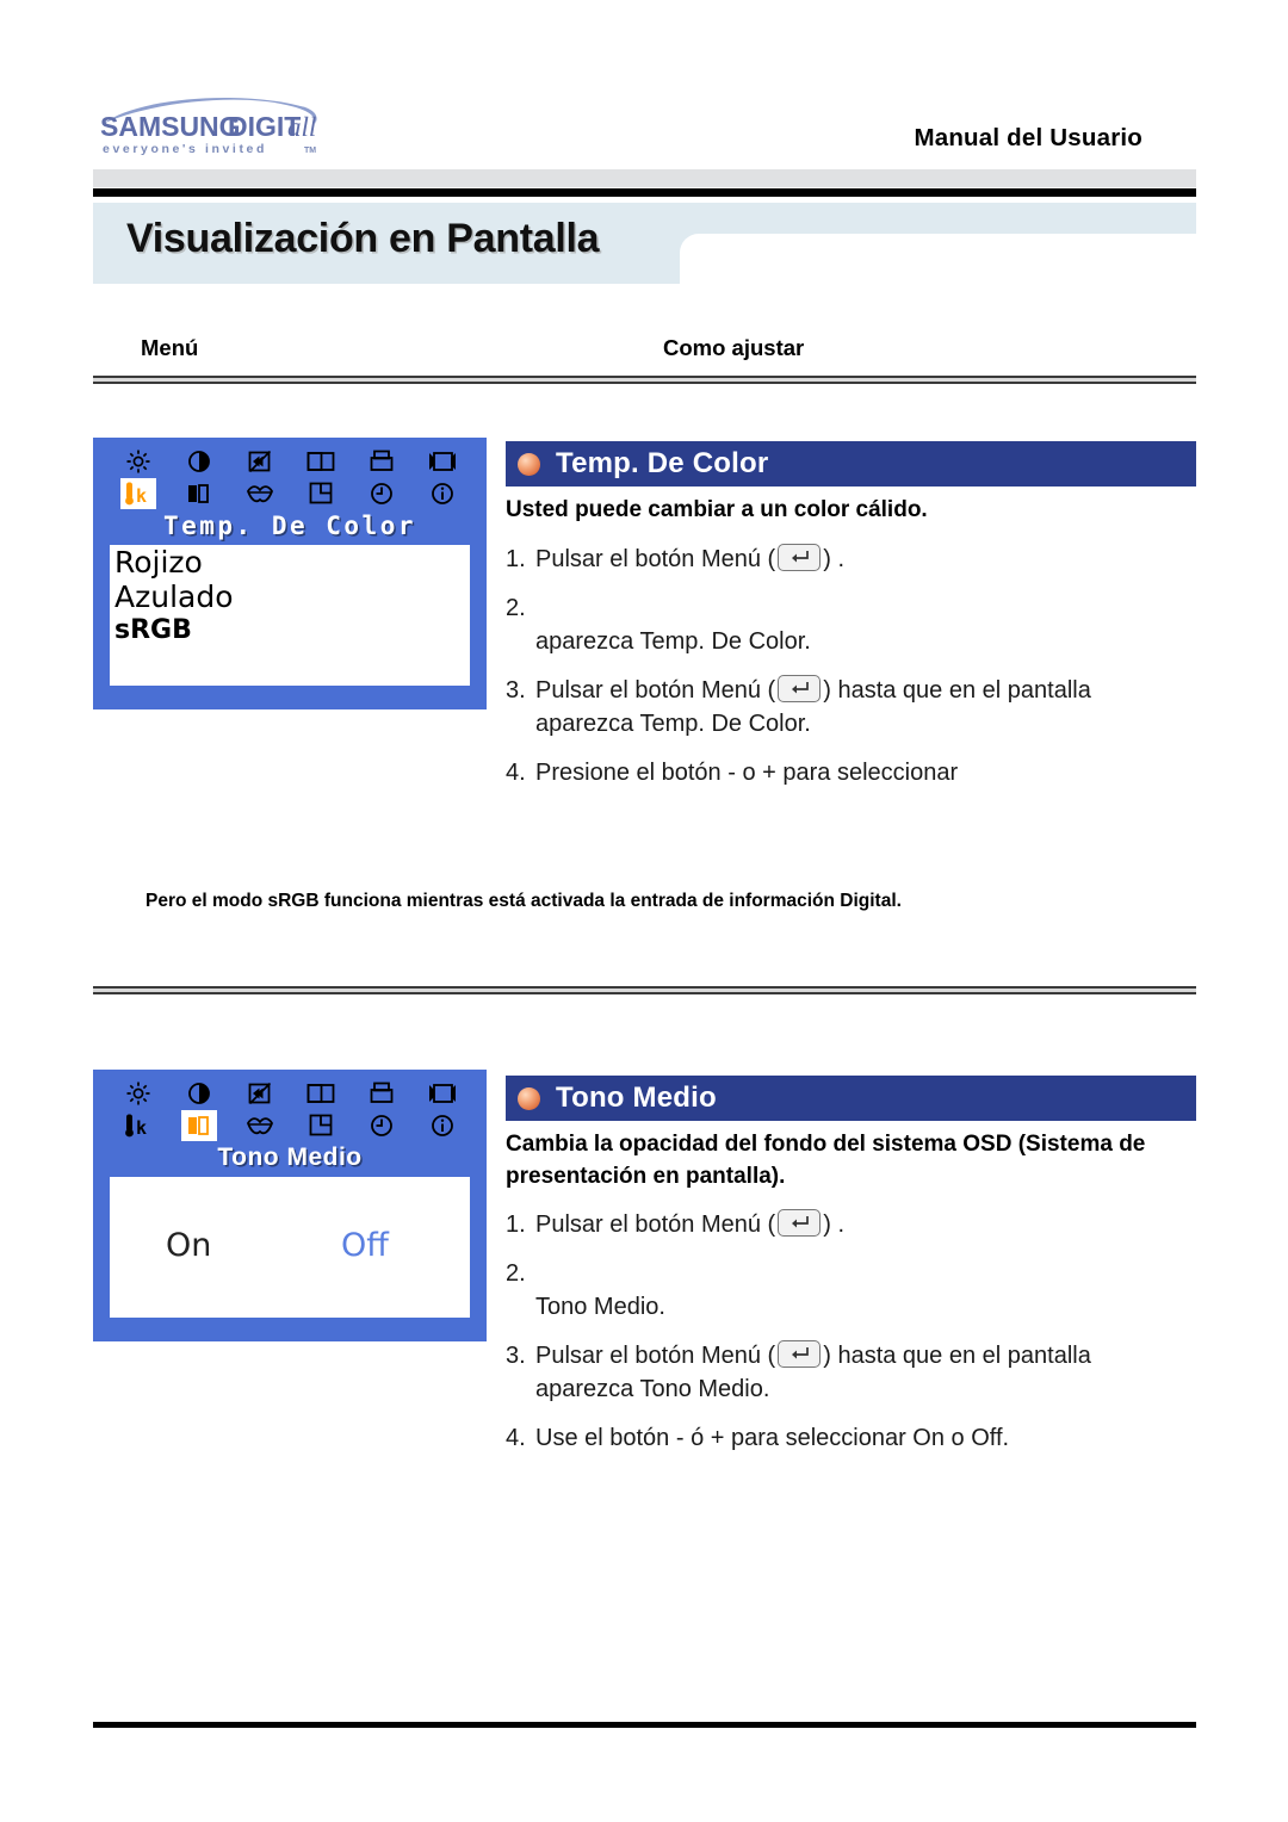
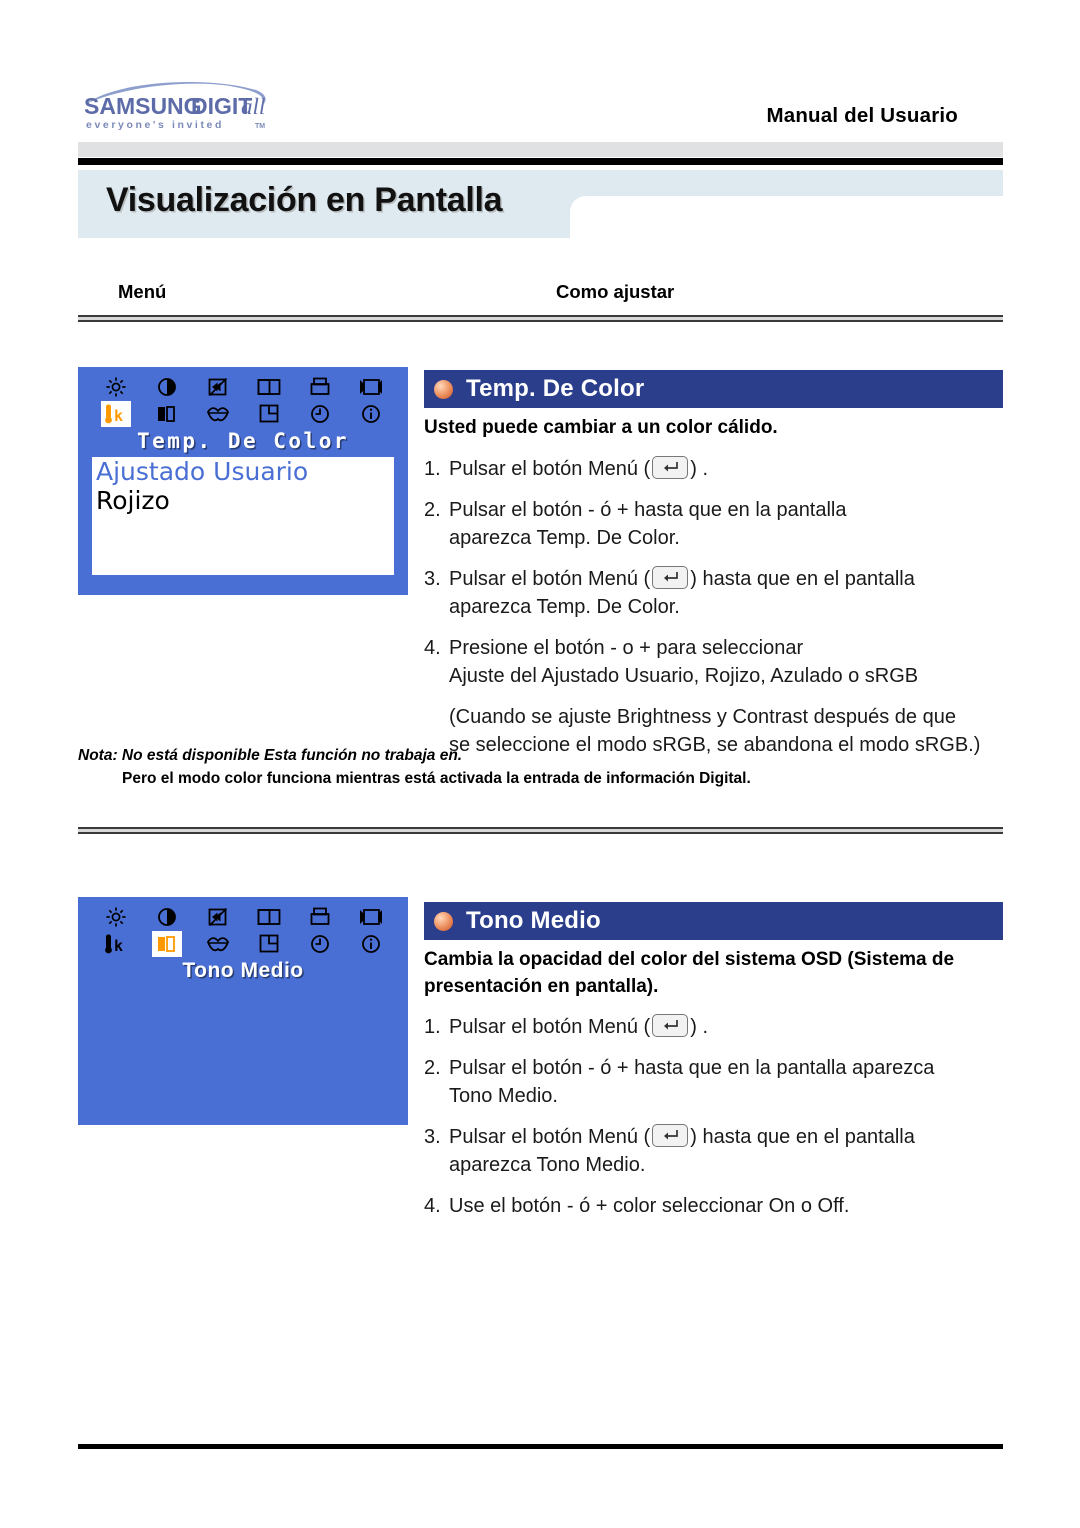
  SAMSUNG
  DIGIT
  all
  everyone's invited
  Manual del Usuario
  Visualización en Pantalla
  Menú
  Como ajustar
  k
  Temp. De Color
+ Ajustado Usuario
  Rojizo
- Azulado
- sRGB
  Temp. De Color
  Usted puede cambiar a un color cálido.
  1.
  Pulsar el botón Menú ( ) .
  2.
+ Pulsar el botón - ó + hasta que en la pantalla
  aparezca Temp. De Color.
  3.
  Pulsar el botón Menú ( ) hasta que en el pantalla
  aparezca Temp. De Color.
  4.
  Presione el botón - o + para seleccionar
+ Ajuste del Ajustado Usuario, Rojizo, Azulado o sRGB
+ (Cuando se ajuste Brightness y Contrast después de que
+ se seleccione el modo sRGB, se abandona el modo sRGB.)
+ Nota: No está disponible Esta función no trabaja en.
- Pero el modo sRGB funciona mientras está activada la entrada de información Digital.
+ Pero el modo color funciona mientras está activada la entrada de información Digital.
  k
  Tono Medio
- On
- Off
  Tono Medio
- Cambia la opacidad del fondo del sistema OSD (Sistema de presentación en pantalla).
+ Cambia la opacidad del color del sistema OSD (Sistema de presentación en pantalla).
  1.
  Pulsar el botón Menú ( ) .
  2.
+ Pulsar el botón - ó + hasta que en la pantalla aparezca
  Tono Medio.
  3.
  Pulsar el botón Menú ( ) hasta que en el pantalla
  aparezca Tono Medio.
  4.
- Use el botón - ó + para seleccionar On o Off.
+ Use el botón - ó + color seleccionar On o Off.
